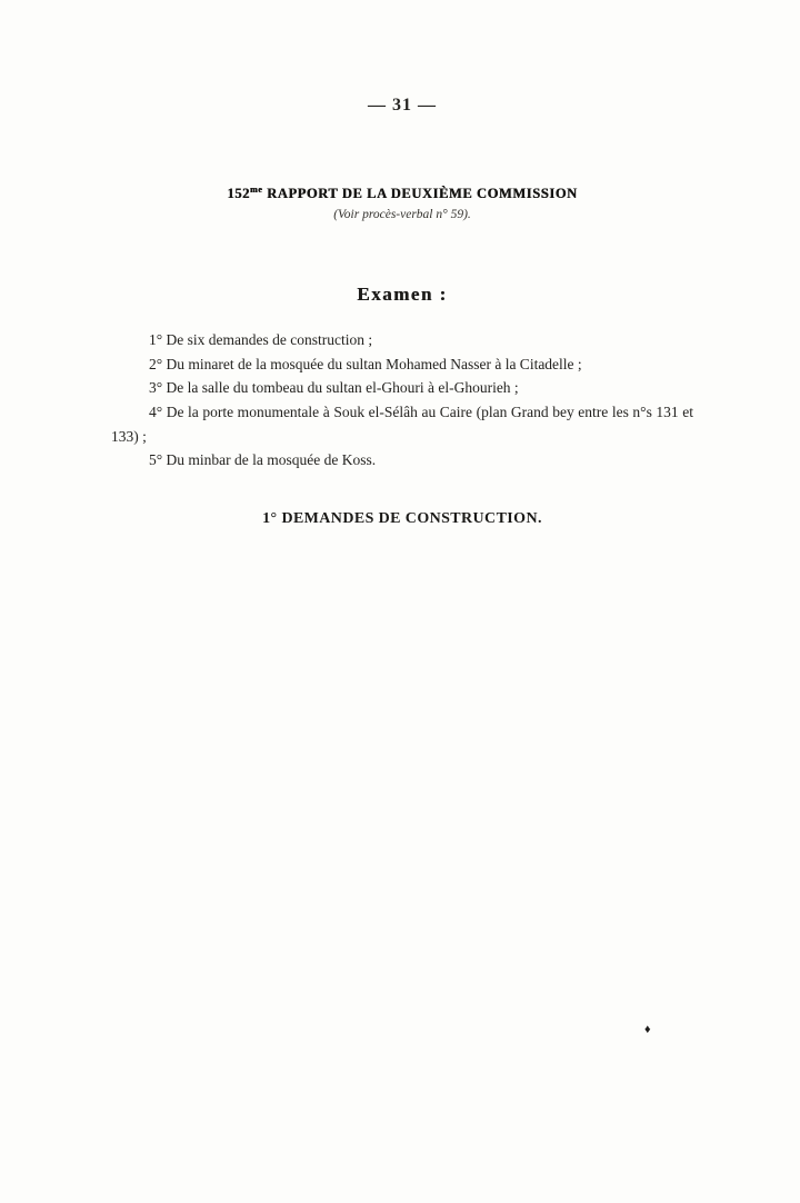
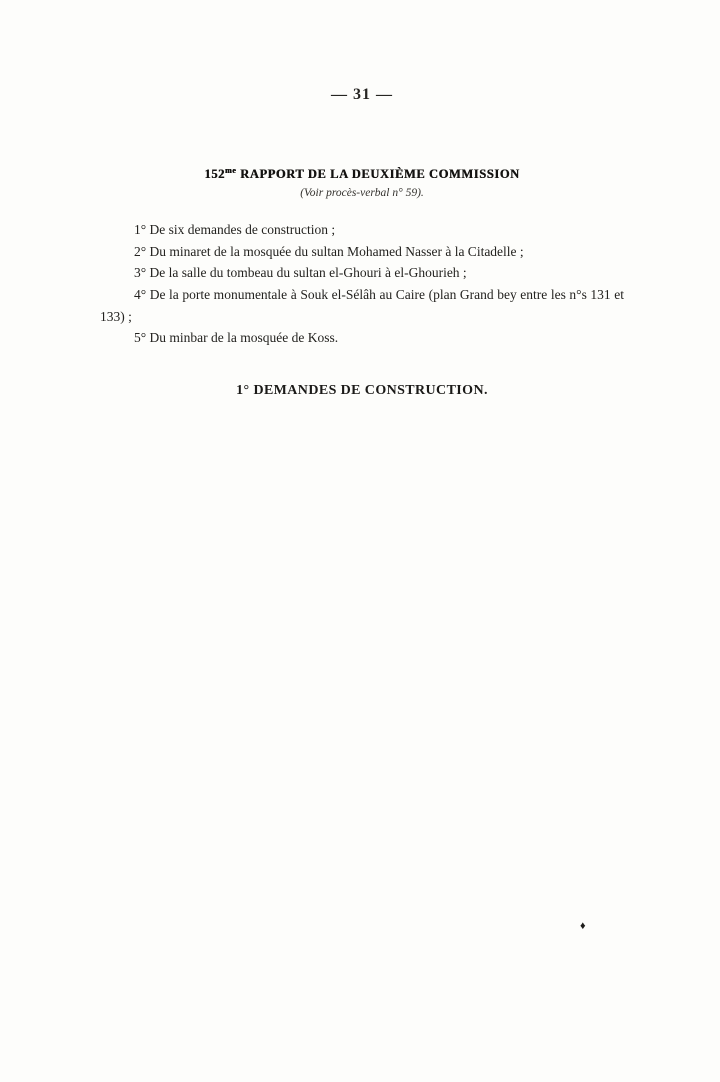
  — 31 —
  152me RAPPORT DE LA DEUXIÈME COMMISSION
  (Voir procès-verbal n° 59).
- Examen :
  1° De six demandes de construction ;
  2° Du minaret de la mosquée du sultan Mohamed Nasser à la Citadelle ;
  3° De la salle du tombeau du sultan el-Ghouri à el-Ghourieh ;
  4° De la porte monumentale à Souk el-Sélâh au Caire (plan Grand bey entre les n°s 131 et 133) ;
  5° Du minbar de la mosquée de Koss.
  1° DEMANDES DE CONSTRUCTION.
  ♦
